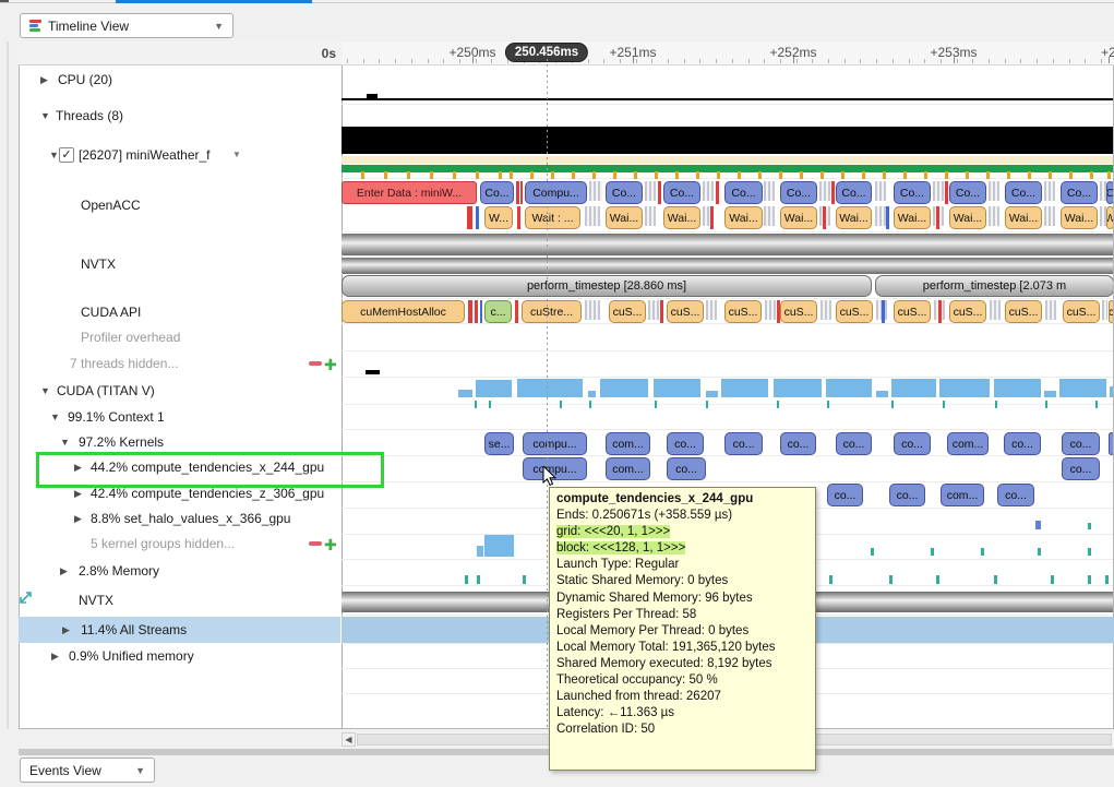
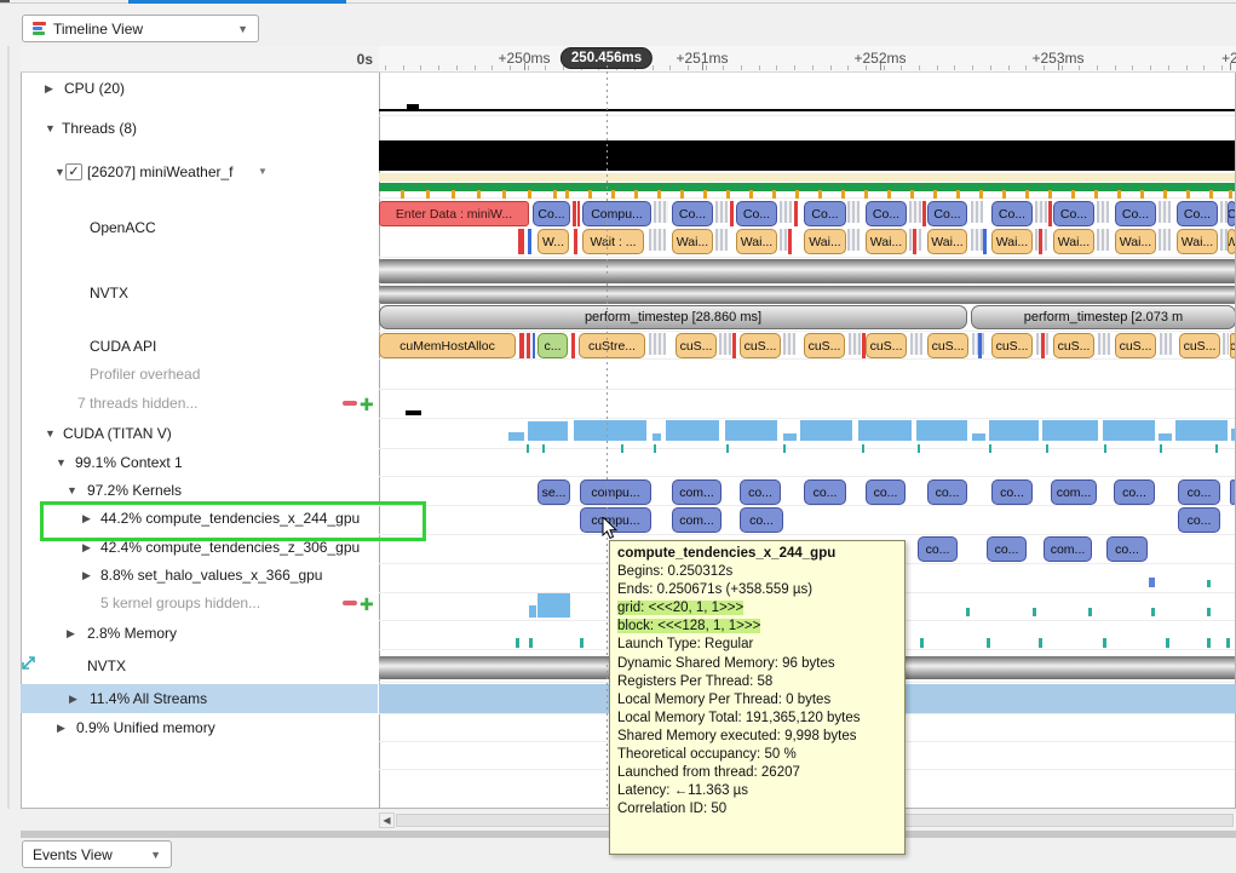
  Timeline View
  ▼
  0s
  +250ms
  +251ms
  +252ms
  +253ms
  +2
  250.456ms
  ▶
  CPU (20)
  ▼
  Threads (8)
  ▼
  ✓
  [26207] miniWeather_f
  ▼
  OpenACC
  NVTX
  CUDA API
  Profiler overhead
  7 threads hidden...
  ✚
  ▼
  CUDA (TITAN V)
  ▼
  99.1% Context 1
  ▼
  97.2% Kernels
  ▶
  44.2% compute_tendencies_x_244_gpu
  ▶
  42.4% compute_tendencies_z_306_gpu
  ▶
  8.8% set_halo_values_x_366_gpu
  5 kernel groups hidden...
  ✚
  ▶
  2.8% Memory
  NVTX
  ▶
  11.4% All Streams
  ▶
  0.9% Unified memory
  Enter Data : miniW...
  Co...
  Compu...
  Co...
  Co...
  Co...
  Co...
  Co...
  Co...
  Co...
  Co...
  Co...
  C
  W...
  Wait : ...
  Wai...
  Wai...
  Wai...
  Wai...
  Wai...
  Wai...
  Wai...
  Wai...
  Wai...
  W
  perorm_timestep [28.860 ms]
  perform_timestep [2.073 m
  cuMemHostAlloc
  c...
  cutre...
  cuS...
  cuS...
  cuS...
  cuS...
  cuS...
  cuS...
  cuS...
  cuS...
  cuS...
  c
  se...
  compu...
  com...
  co...
  co...
  co...
  co...
  co...
  com...
  co...
  co...
  compu...
  com...
  co...
  co...
  co...
  co...
  com...
  co...
  ◀
  Events View
  ▼
  compute_tendencies_x_244_gpu
+ Begins: 0.250312s
  Ends: 0.250671s (+358.559 µs)
  grid: <<<20, 1, 1>>>
  block: <<<128, 1, 1>>>
  Launch Type: Regular
- Static Shared Memory: 0 bytes
  Dynamic Shared Memory: 96 bytes
  Registers Per Thread: 58
  Local Memory Per Thread: 0 bytes
  Local Memory Total: 191,365,120 bytes
- Shared Memory executed: 8,192 bytes
+ Shared Memory executed: 9,998 bytes
  Theoretical occupancy: 50 %
  Launched from thread: 26207
  Latency: ←11.363 µs
  Correlation ID: 50
